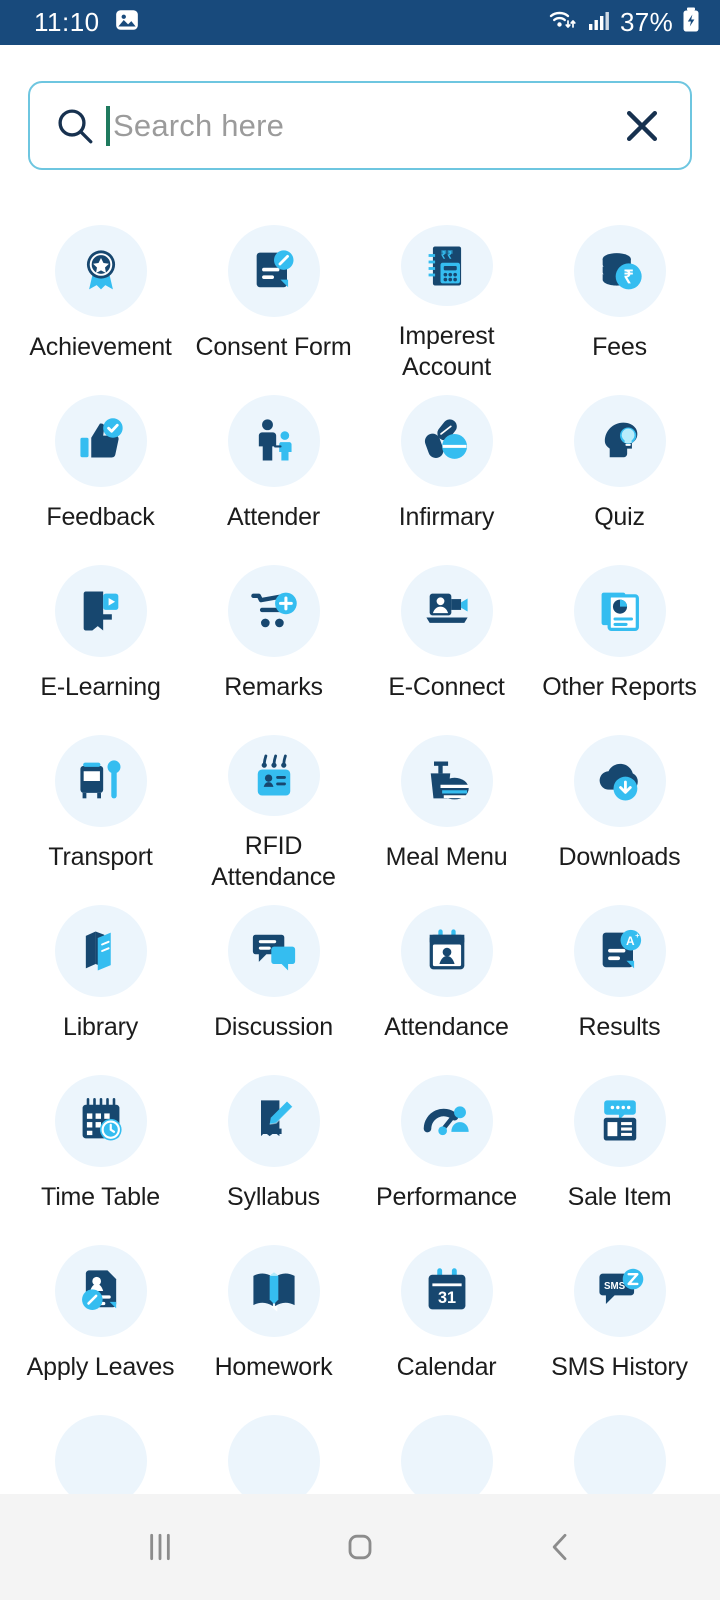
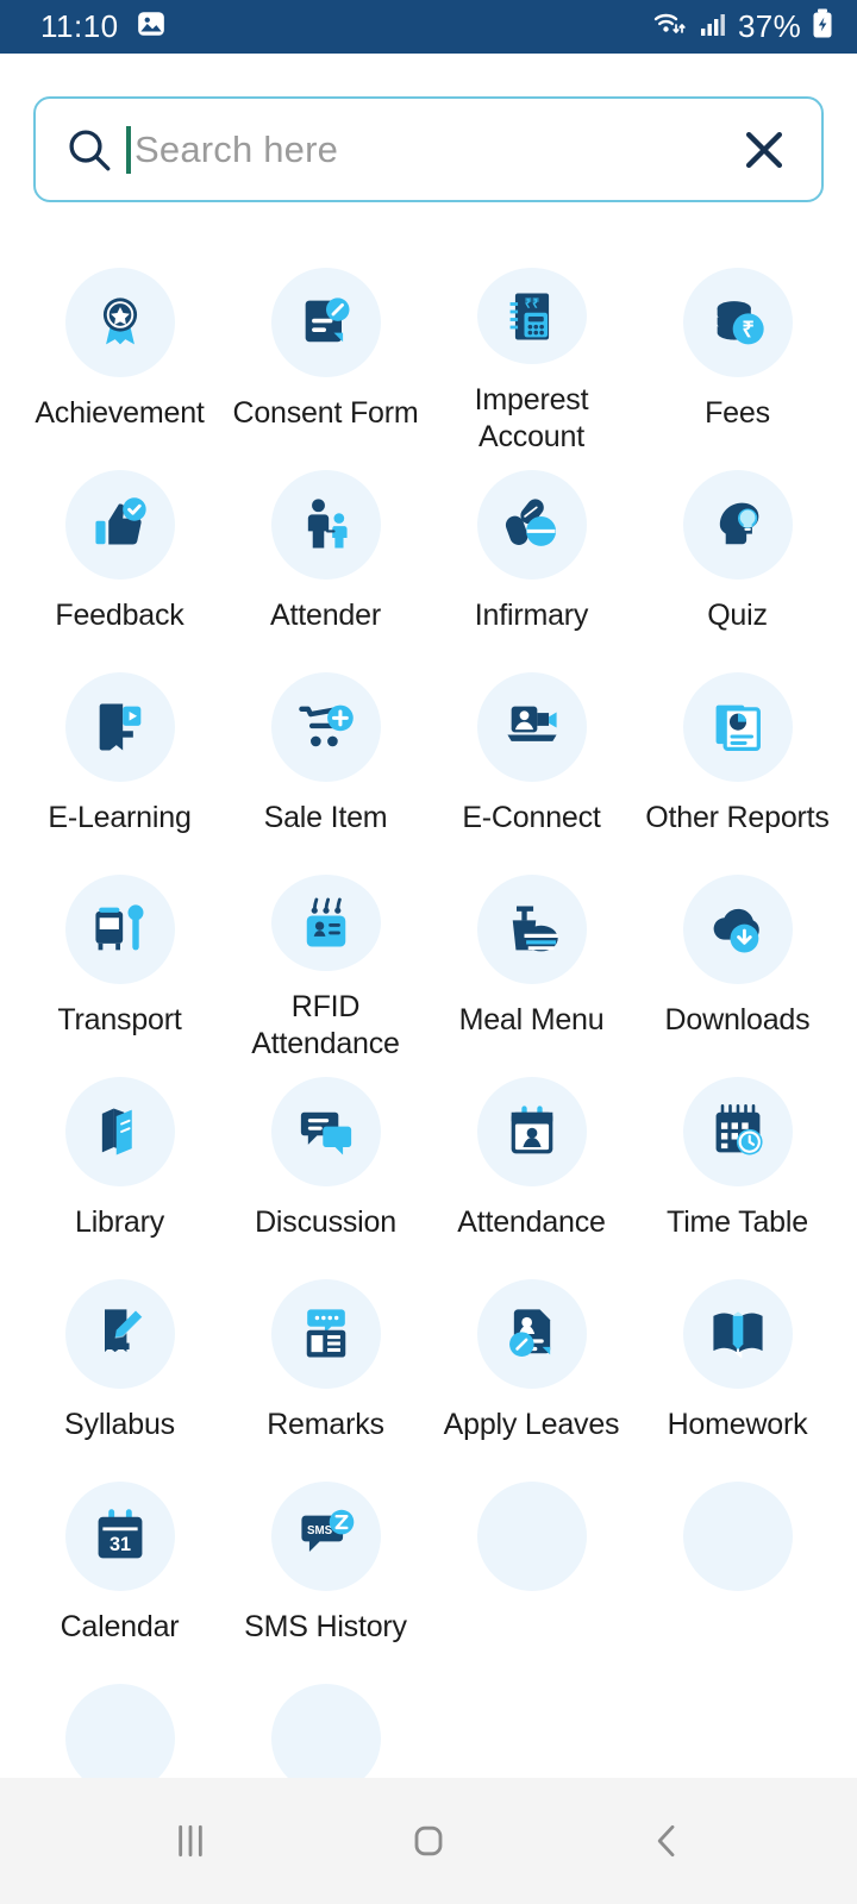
  11:10
  37%
  Search here
  Achievement
  Consent Form
  ₹₹
  Imperest Account
  ₹
  Fees
  Feedback
  Attender
  Infirmary
  Quiz
  E-Learning
- Remarks
+ Sale Item
  E-Connect
  Other Reports
  Transport
  RFID Attendance
  Meal Menu
  Downloads
  Library
  Discussion
  Attendance
- A
- +
- Results
  Time Table
  Syllabus
- Performance
- Sale Item
+ Remarks
  Apply Leaves
  Homework
  31
  Calendar
  SMS
  SMS History
